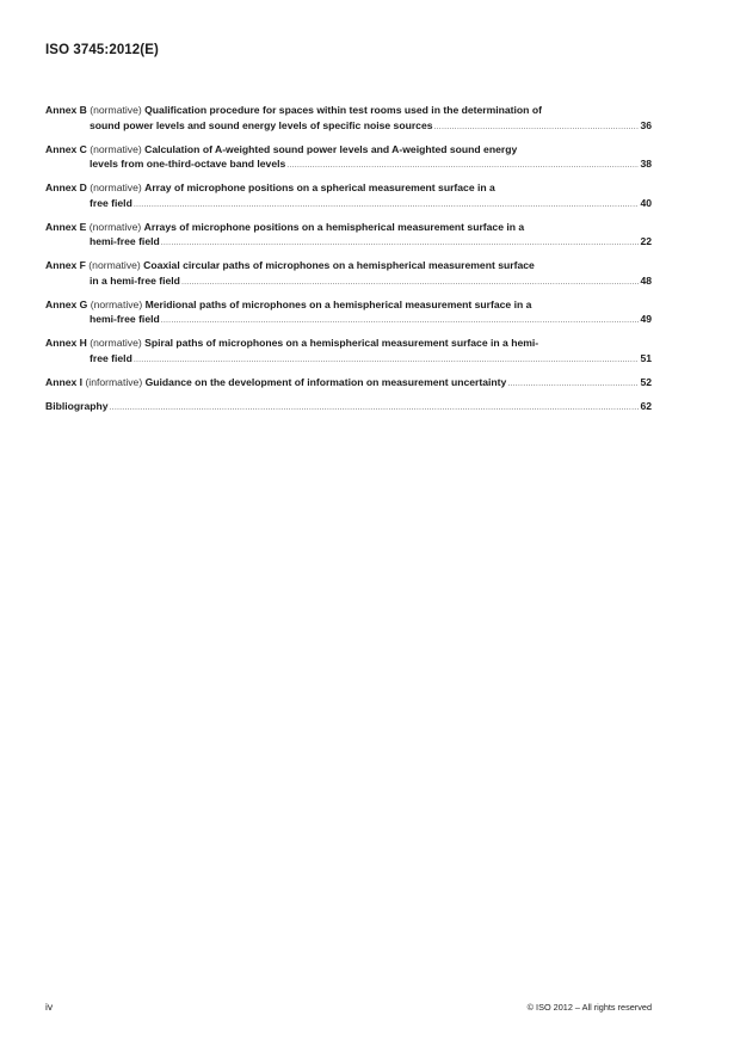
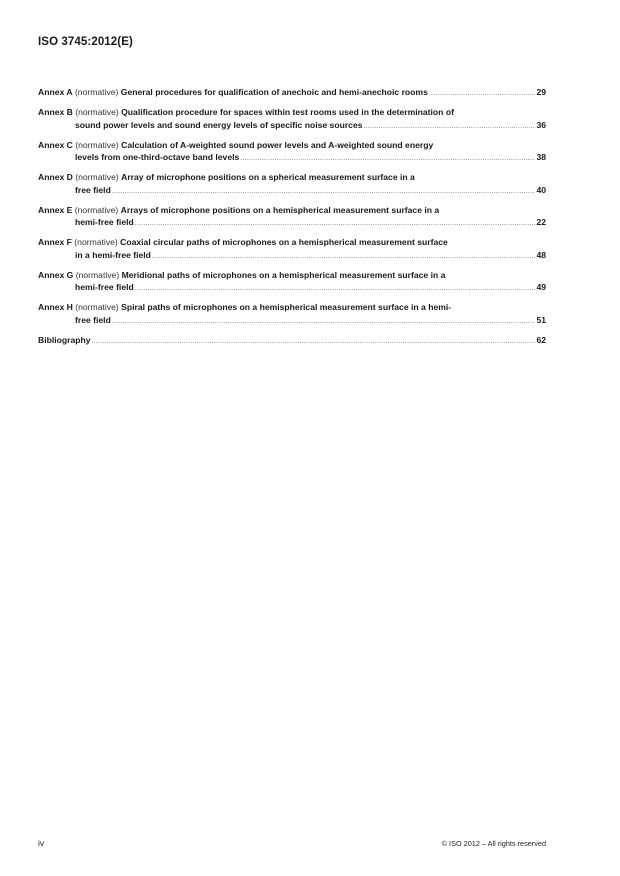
  ISO 3745:2012(E)
+ Annex A (normative) General procedures for qualification of anechoic and hemi-anechoic rooms
+ 29
  Annex B (normative) Qualification procedure for spaces within test rooms used in the determination of
  sound power levels and sound energy levels of specific noise sources
  36
  Annex C (normative) Calculation of A-weighted sound power levels and A-weighted sound energy
  levels from one-third-octave band levels
  38
  Annex D (normative) Array of microphone positions on a spherical measurement surface in a
  free field
  40
  Annex E (normative) Arrays of microphone positions on a hemispherical measurement surface in a
  hemi-free field
  22
  Annex F (normative) Coaxial circular paths of microphones on a hemispherical measurement surface
  in a hemi-free field
  48
  Annex G (normative) Meridional paths of microphones on a hemispherical measurement surface in a
  hemi-free field
  49
  Annex H (normative) Spiral paths of microphones on a hemispherical measurement surface in a hemi-
  free field
  51
- Annex I (informative) Guidance on the development of information on measurement uncertainty
- 52
  Bibliography
  62
  iv
  © ISO 2012 – All rights reserved
